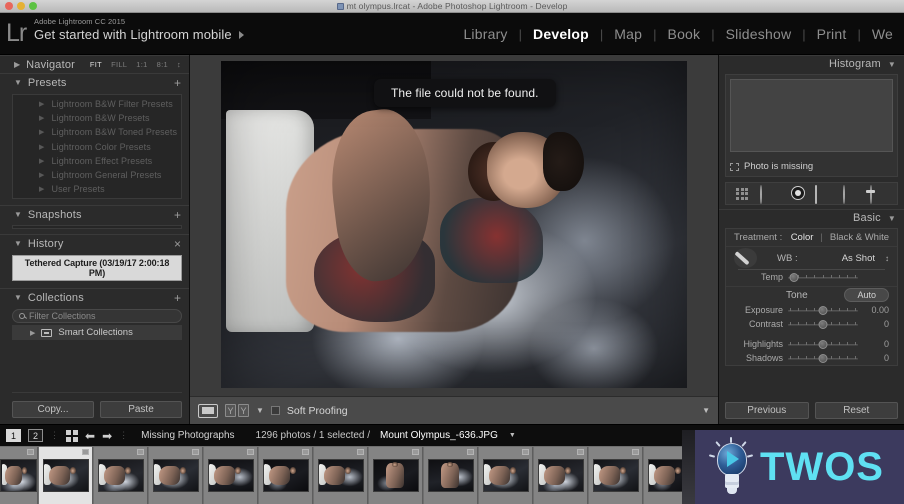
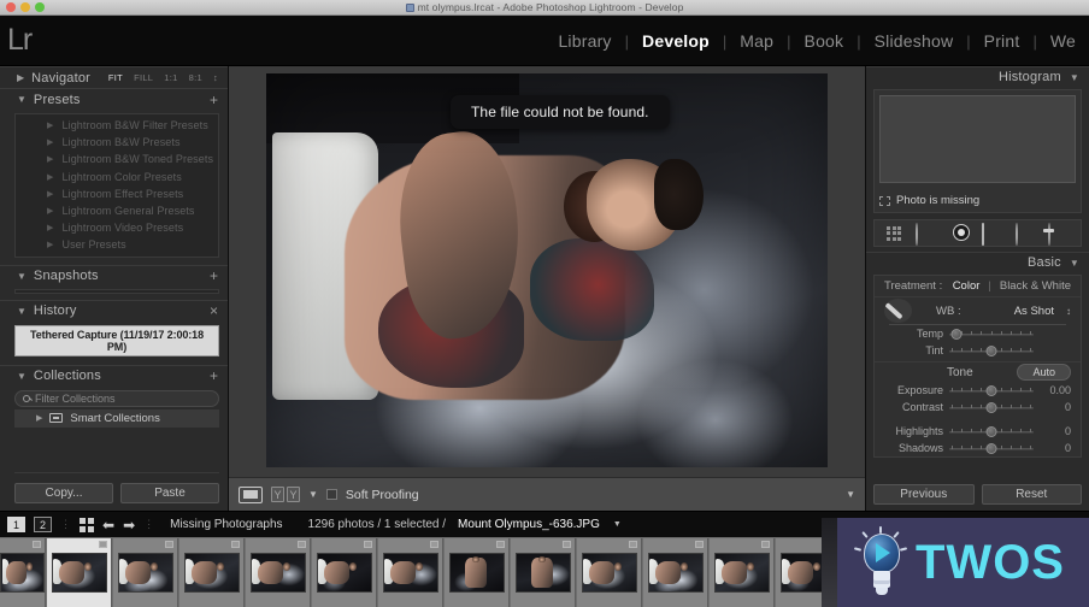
  mt olympus.lrcat - Adobe Photoshop Lightroom - Develop
  Lr
- Adobe Lightroom CC 2015
- Get started with Lightroom mobile
  Library
  |
  Develop
  |
  Map
  |
  Book
  |
  Slideshow
  |
  Print
  |
  We
  ▶
  Navigator
  FIT
  FILL
  1:1
  8:1
  ↕
  ▼
  Presets
  +
  Lightroom B&W Filter Presets
  Lightroom B&W Presets
  Lightroom B&W Toned Presets
  Lightroom Color Presets
  Lightroom Effect Presets
  Lightroom General Presets
+ Lightroom Video Presets
  User Presets
  ▼
  Snapshots
  +
  ▼
  History
  ×
- Tethered Capture (03/19/17 2:00:18 PM)
+ Tethered Capture (11/19/17 2:00:18 PM)
  ▼
  Collections
  +
  Filter Collections
  Smart Collections
  Copy...
  Paste
  The file could not be found.
  Y
  Y
  ▼
  Soft Proofing
  ▼
  Histogram
  ▼
  Photo is missing
  Basic
  ▼
  Treatment :
  Color
  |
  Black & White
  WB :
  As Shot
  ↕
  Temp
+ Tint
  Tone
  Auto
  Exposure
  0.00
  Contrast
  0
  Highlights
  0
  Shadows
  0
  Previous
  Reset
  1
  2
  ⋮
  ⬅
  ➡
  ⋮
  Missing Photographs
  1296 photos / 1 selected /
  Mount Olympus_-636.JPG
  TWOS
